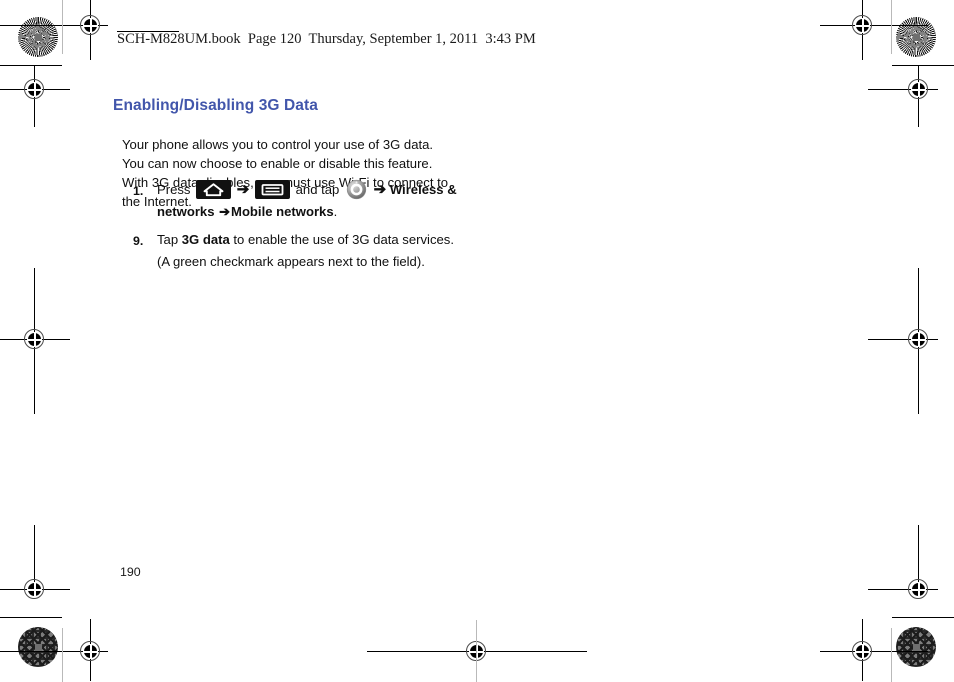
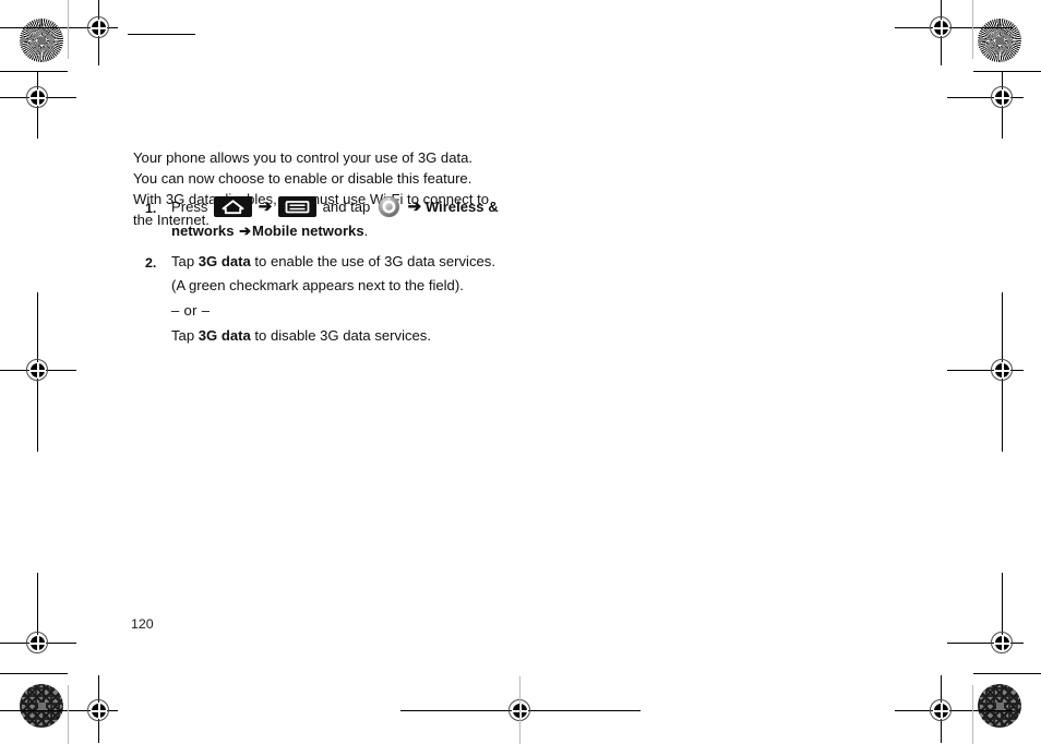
- SCH-M828UM.book Page 120 Thursday, September 1, 2011 3:43 PM
- Enabling/Disabling 3G Data
  Your phone allows you to control your use of 3G data. You can now choose to enable or disable this feature. With 3G datales,ust use Wi to connect to the Internet.
  1.
  Press ➔ and tap ➔ Wireless & networks ➔Mobile networks.
- 9.
+ 2.
  Tap 3G data to enable the use of 3G data services. (A green checkmark appears next to the field).
+ – or –
+ Tap 3G data to disable 3G data services.
- 190
+ 120
